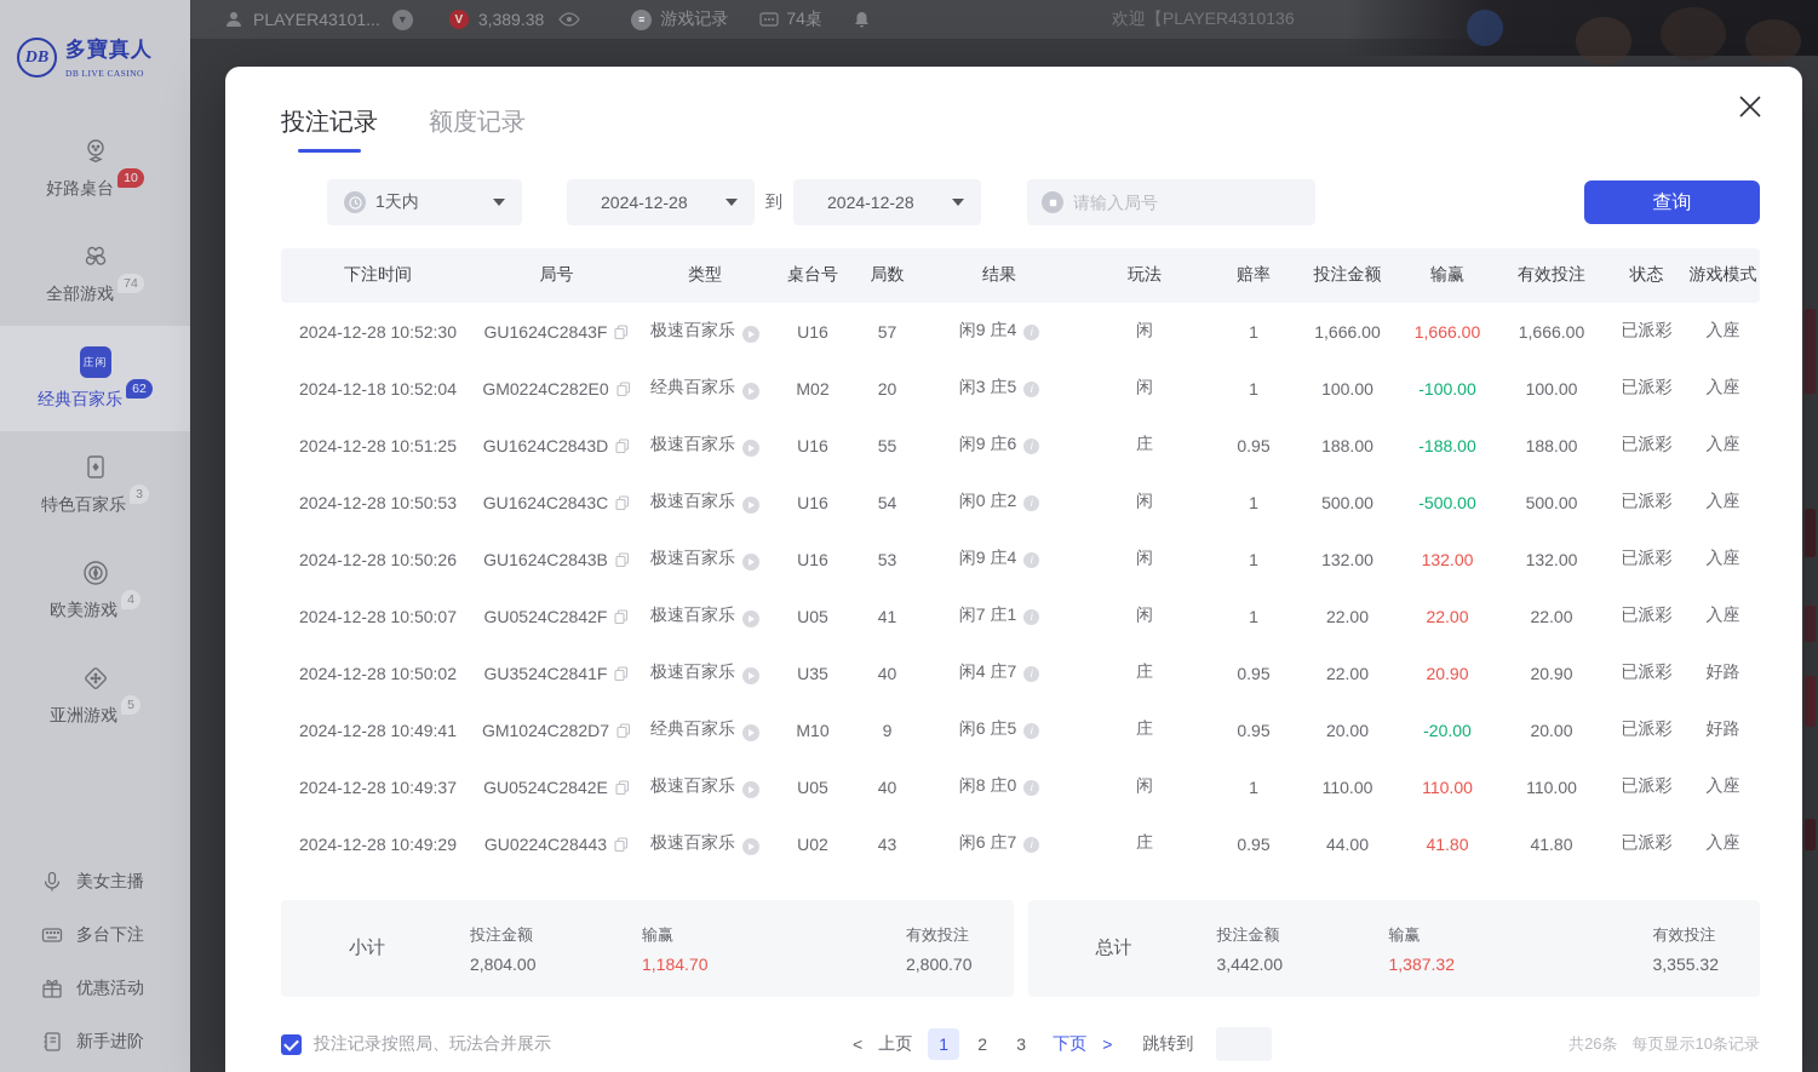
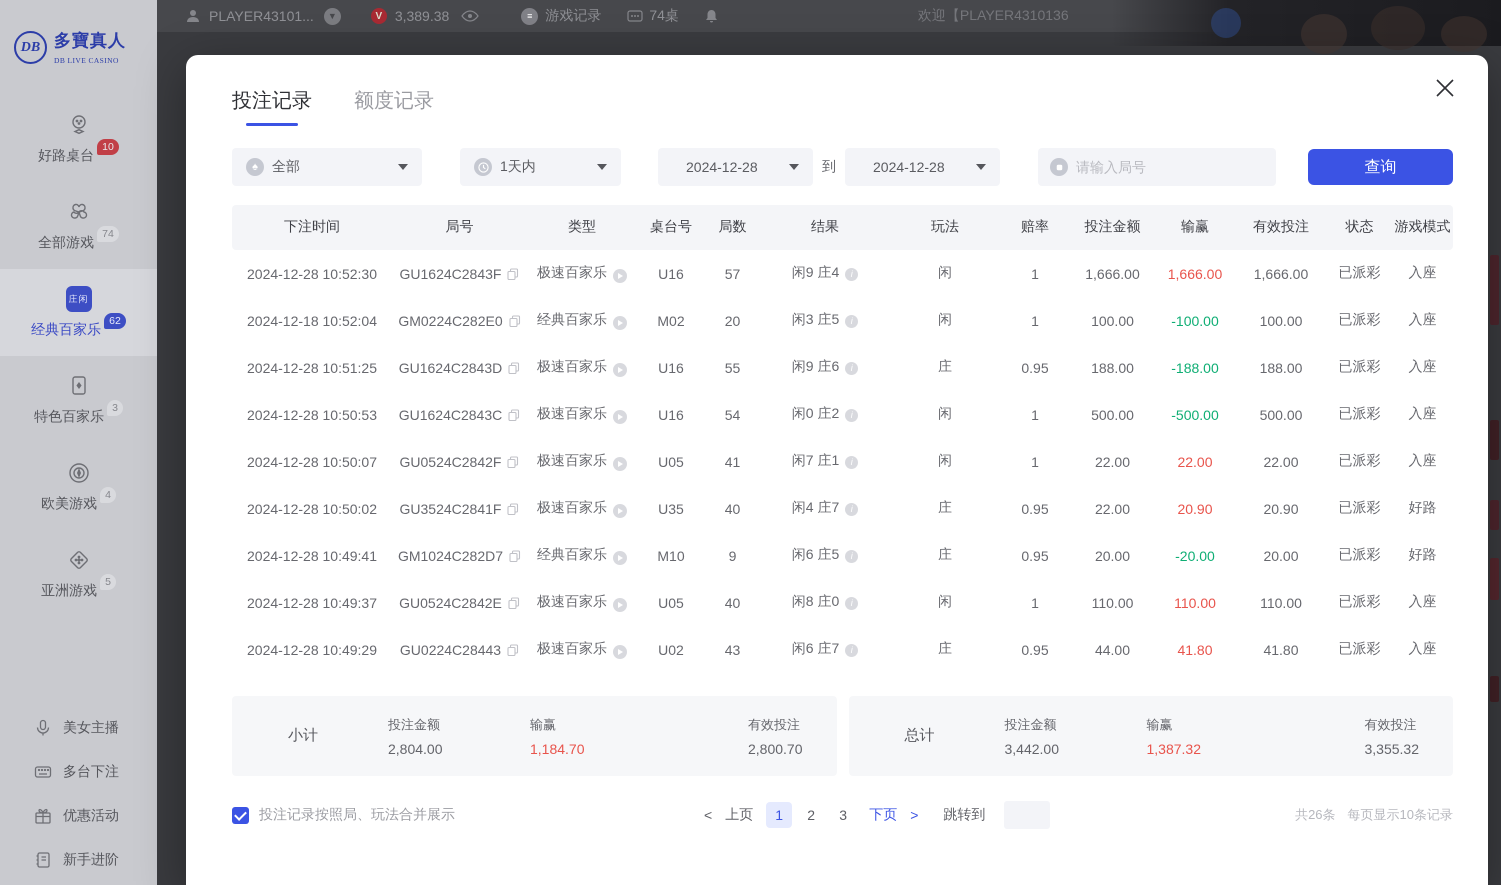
  PLAYER43101...
  ▼
  V
  3,389.38
  ≡
  游戏记录
  74桌
  欢迎【PLAYER4310136
  DB
  多寶真人
  DB LIVE CASINO
  好路桌台
  10
  全部游戏
  74
  庄闲
  经典百家乐
  62
  特色百家乐
  3
  欧美游戏
  4
  亚洲游戏
  5
  美女主播
  多台下注
  优惠活动
  新手进阶
  投注记录
  额度记录
+ ♠
+ 全部
  1天内
  2024-12-28
  到
  2024-12-28
  请输入局号
  查询
  下注时间	局号	类型	桌台号	局数	结果	玩法	赔率	投注金额	输赢	有效投注	状态	游戏模式
  2024-12-28 10:52:30	GU1624C2843F	极速百家乐	U16	57	闲9 庄4 i	闲	1	1,666.00	1,666.00	1,666.00	已派彩	入座
  2024-12-18 10:52:04	GM0224C282E0	经典百家乐	M02	20	闲3 庄5 i	闲	1	100.00	-100.00	100.00	已派彩	入座
  2024-12-28 10:51:25	GU1624C2843D	极速百家乐	U16	55	闲9 庄6 i	庄	0.95	188.00	-188.00	188.00	已派彩	入座
  2024-12-28 10:50:53	GU1624C2843C	极速百家乐	U16	54	闲0 庄2 i	闲	1	500.00	-500.00	500.00	已派彩	入座
- 2024-12-28 10:50:26	GU1624C2843B	极速百家乐	U16	53	闲9 庄4 i	闲	1	132.00	132.00	132.00	已派彩	入座
  2024-12-28 10:50:07	GU0524C2842F	极速百家乐	U05	41	闲7 庄1 i	闲	1	22.00	22.00	22.00	已派彩	入座
  2024-12-28 10:50:02	GU3524C2841F	极速百家乐	U35	40	闲4 庄7 i	庄	0.95	22.00	20.90	20.90	已派彩	好路
  2024-12-28 10:49:41	GM1024C282D7	经典百家乐	M10	9	闲6 庄5 i	庄	0.95	20.00	-20.00	20.00	已派彩	好路
  2024-12-28 10:49:37	GU0524C2842E	极速百家乐	U05	40	闲8 庄0 i	闲	1	110.00	110.00	110.00	已派彩	入座
  2024-12-28 10:49:29	GU0224C28443	极速百家乐	U02	43	闲6 庄7 i	庄	0.95	44.00	41.80	41.80	已派彩	入座
  小计
  投注金额
  2,804.00
  输赢
  1,184.70
  有效投注
  2,800.70
  总计
  投注金额
  3,442.00
  输赢
  1,387.32
  有效投注
  3,355.32
  投注记录按照局、玩法合并展示
  <
  上页
  1
  2
  3
  下页
  >
  跳转到
  共26条
  每页显示10条记录
